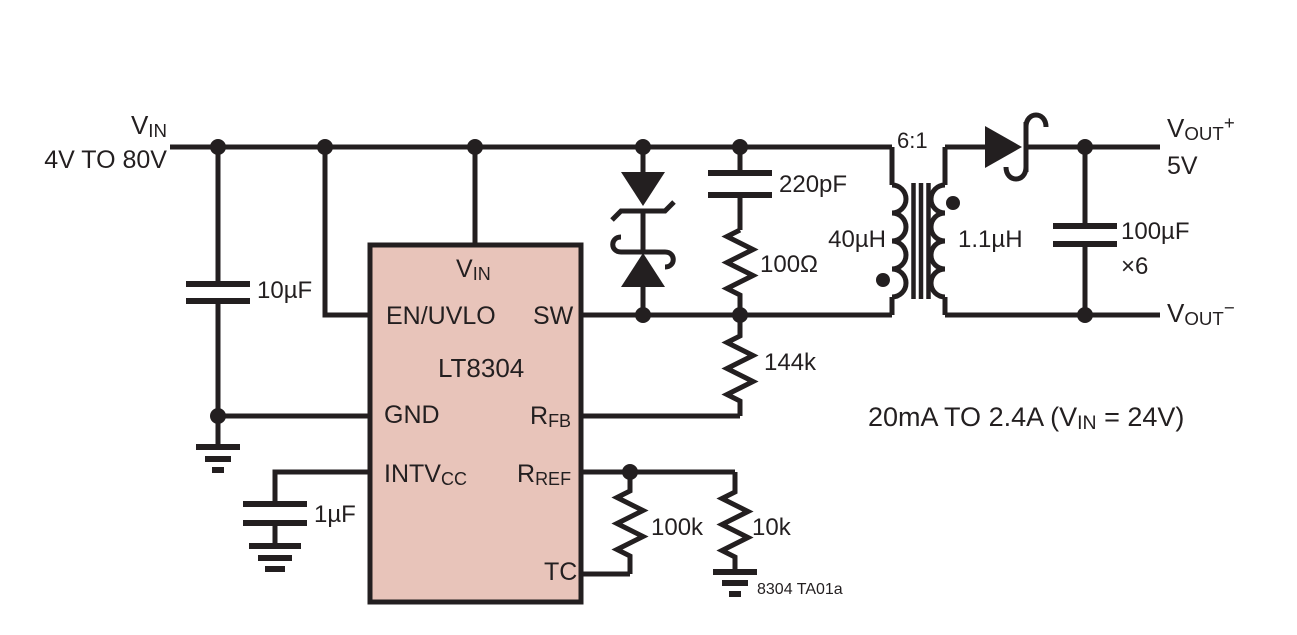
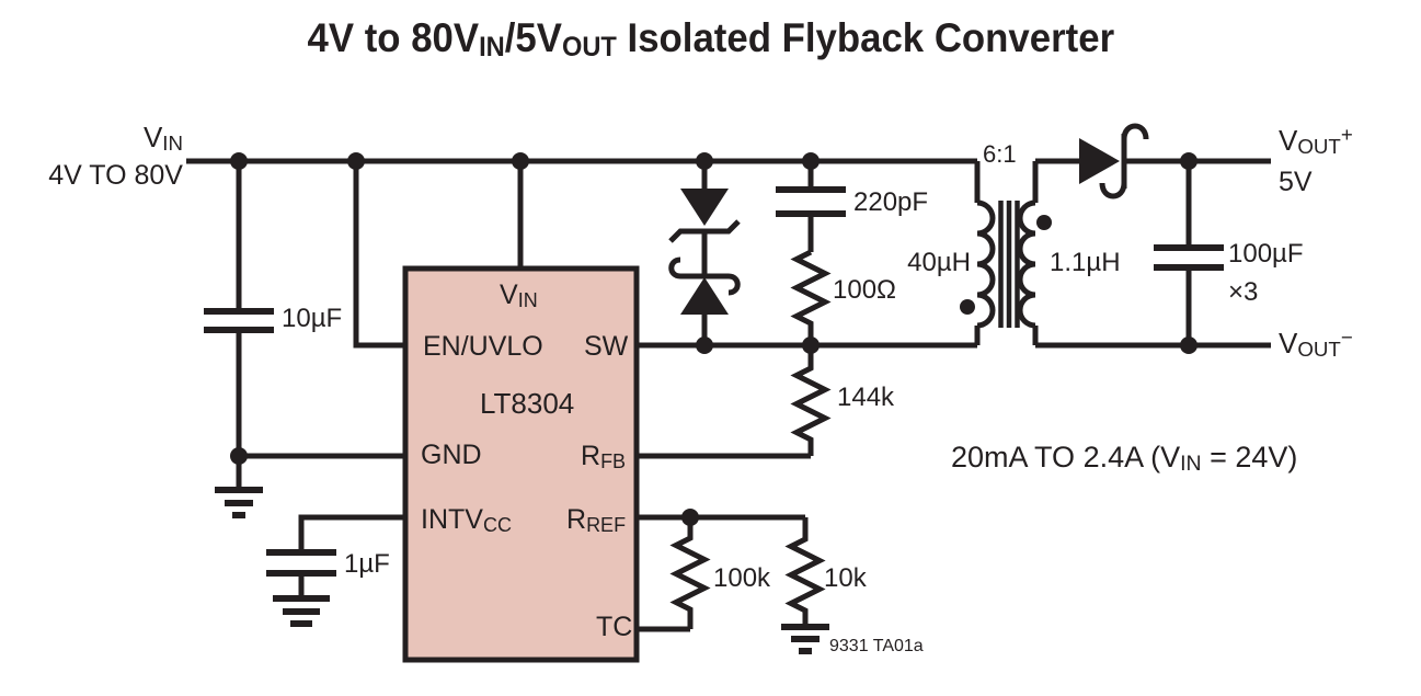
+ 4V to 80VIN/5VOUT Isolated Flyback Converter
  VIN
  4V TO 80V
  10µF
  1µF
  220pF
  100Ω
  144k
  100k
  10k
  40µH
  6:1
  1.1µH
  100µF
- ×6
+ ×3
  VIN
  EN/UVLO
  SW
  LT8304
  GND
  RFB
  INTVCC
  RREF
  TC
  VOUT+
  5V
  VOUT−
  20mA TO 2.4A (VIN = 24V)
- 8304 TA01a
+ 9331 TA01a
